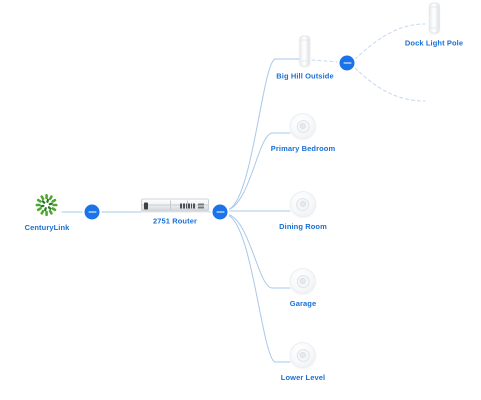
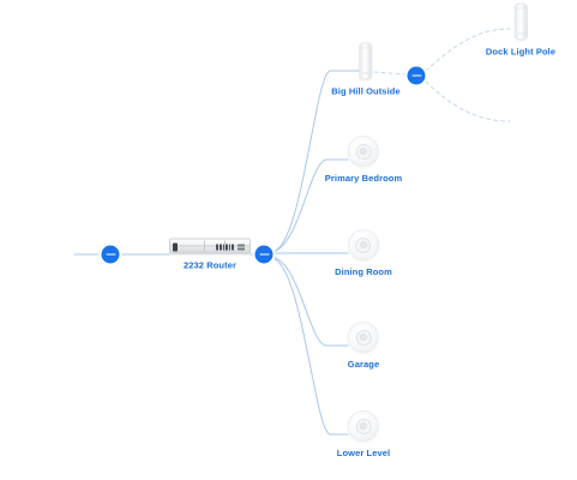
- CenturyLink
- 2751 Router
+ 2232 Router
  Big Hill Outside
  Primary Bedroom
  Dining Room
  Garage
  Lower Level
  Dock Light Pole
